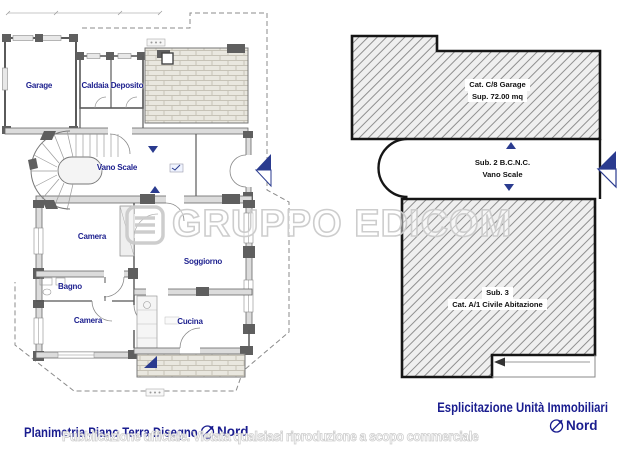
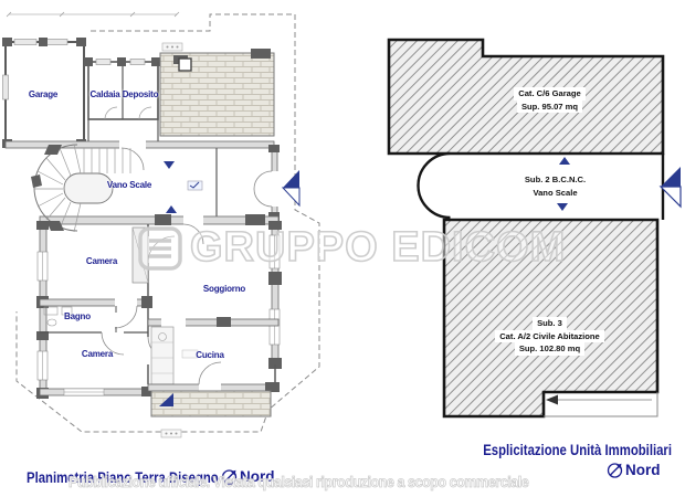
  Garage
  Caldaia
  Deposito
  Vano Scale
  Camera
  Soggiorno
  Bagno
  Camera
  Cucina
- Cat. C/8 Garage
+ Cat. C/6 Garage
- Sup. 72.00 mq
+ Sup. 95.07 mq
  Sub. 2 B.C.N.C.
  Vano Scale
  Sub. 3
- Cat. A/1 Civile Abitazione
+ Cat. A/2 Civile Abitazione
+ Sup. 102.80 mq
  Planimetria Piano Terra Disegno
  Nord
  Esplicitazione Unità Immobiliari
  Nord
  GRUPPO EDICOM
  Pubblicazione ufficiale. Vietata qualsiasi riproduzione a scopo commerciale
